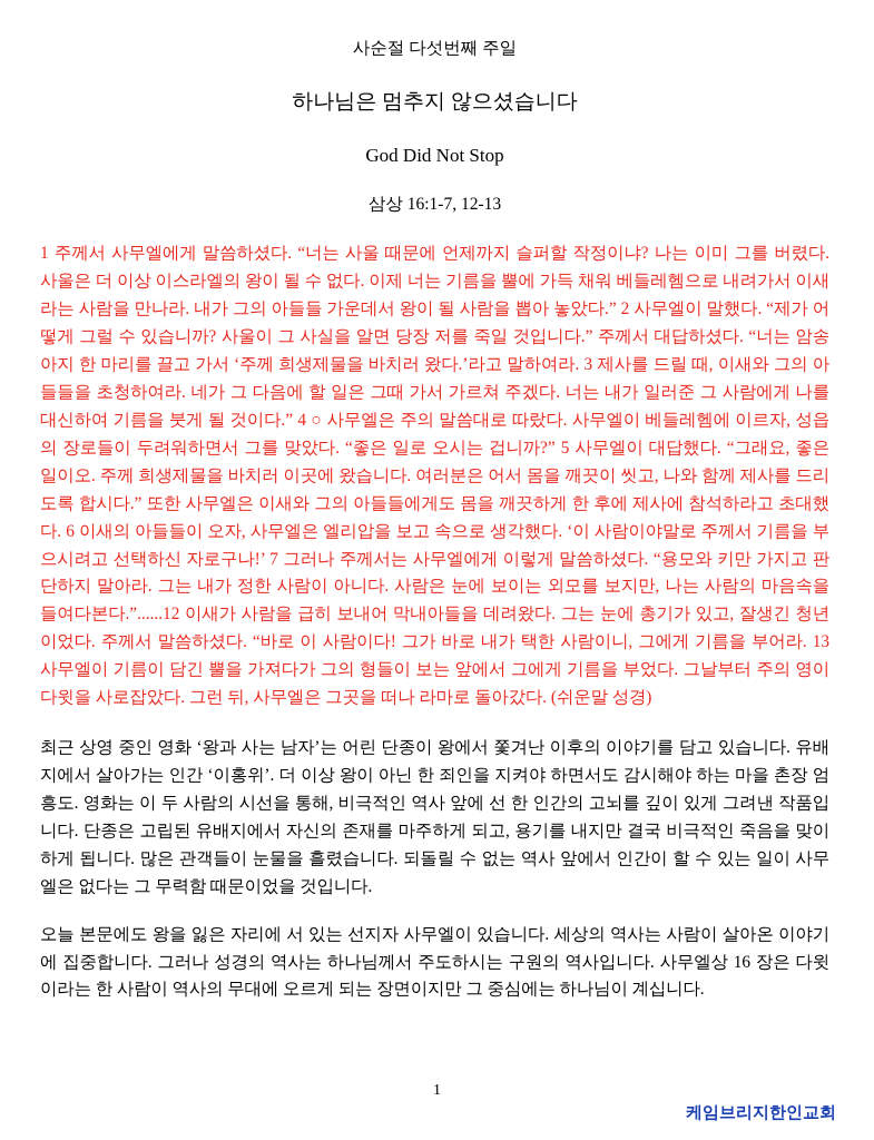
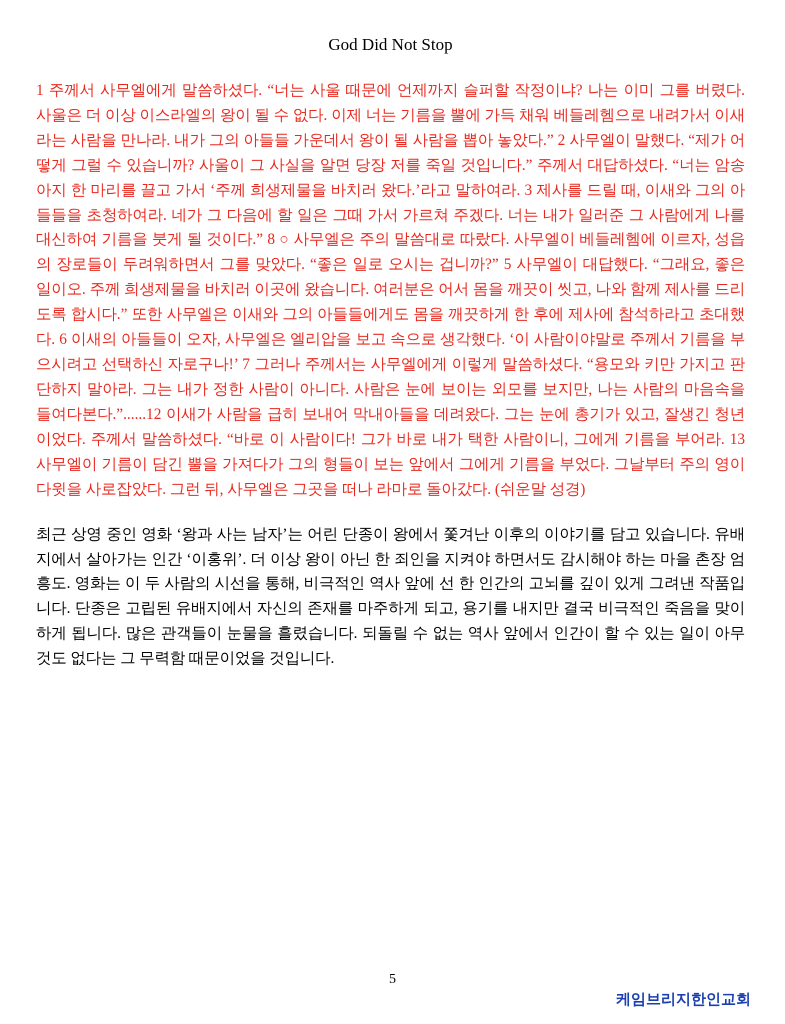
- 사순절 다섯번째 주일
- 하나님은 멈추지 않으셨습니다
  God Did Not Stop
- 삼상 16:1-7, 12-13
- 1 주께서 사무엘에게 말씀하셨다. “너는 사울 때문에 언제까지 슬퍼할 작정이냐? 나는 이미 그를 버렸다. 사울은 더 이상 이스라엘의 왕이 될 수 없다. 이제 너는 기름을 뿔에 가득 채워 베들레헴으로 내려가서 이새라는 사람을 만나라. 내가 그의 아들들 가운데서 왕이 될 사람을 뽑아 놓았다.” 2 사무엘이 말했다. “제가 어떻게 그럴 수 있습니까? 사울이 그 사실을 알면 당장 저를 죽일 것입니다.” 주께서 대답하셨다. “너는 암송아지 한 마리를 끌고 가서 ‘주께 희생제물을 바치러 왔다.’라고 말하여라. 3 제사를 드릴 때, 이새와 그의 아들들을 초청하여라. 네가 그 다음에 할 일은 그때 가서 가르쳐 주겠다. 너는 내가 일러준 그 사람에게 나를 대신하여 기름을 붓게 될 것이다.” 4 ○ 사무엘은 주의 말씀대로 따랐다. 사무엘이 베들레헴에 이르자, 성읍의 장로들이 두려워하면서 그를 맞았다. “좋은 일로 오시는 겁니까?” 5 사무엘이 대답했다. “그래요, 좋은 일이오. 주께 희생제물을 바치러 이곳에 왔습니다. 여러분은 어서 몸을 깨끗이 씻고, 나와 함께 제사를 드리도록 합시다.” 또한 사무엘은 이새와 그의 아들들에게도 몸을 깨끗하게 한 후에 제사에 참석하라고 초대했다. 6 이새의 아들들이 오자, 사무엘은 엘리압을 보고 속으로 생각했다. ‘이 사람이야말로 주께서 기름을 부으시려고 선택하신 자로구나!’ 7 그러나 주께서는 사무엘에게 이렇게 말씀하셨다. “용모와 키만 가지고 판단하지 말아라. 그는 내가 정한 사람이 아니다. 사람은 눈에 보이는 외모를 보지만, 나는 사람의 마음속을 들여다본다.”......12 이새가 사람을 급히 보내어 막내아들을 데려왔다. 그는 눈에 총기가 있고, 잘생긴 청년이었다. 주께서 말씀하셨다. “바로 이 사람이다! 그가 바로 내가 택한 사람이니, 그에게 기름을 부어라. 13 사무엘이 기름이 담긴 뿔을 가져다가 그의 형들이 보는 앞에서 그에게 기름을 부었다. 그날부터 주의 영이 다윗을 사로잡았다. 그런 뒤, 사무엘은 그곳을 떠나 라마로 돌아갔다. (쉬운말 성경)
+ 1 주께서 사무엘에게 말씀하셨다. “너는 사울 때문에 언제까지 슬퍼할 작정이냐? 나는 이미 그를 버렸다. 사울은 더 이상 이스라엘의 왕이 될 수 없다. 이제 너는 기름을 뿔에 가득 채워 베들레헴으로 내려가서 이새라는 사람을 만나라. 내가 그의 아들들 가운데서 왕이 될 사람을 뽑아 놓았다.” 2 사무엘이 말했다. “제가 어떻게 그럴 수 있습니까? 사울이 그 사실을 알면 당장 저를 죽일 것입니다.” 주께서 대답하셨다. “너는 암송아지 한 마리를 끌고 가서 ‘주께 희생제물을 바치러 왔다.’라고 말하여라. 3 제사를 드릴 때, 이새와 그의 아들들을 초청하여라. 네가 그 다음에 할 일은 그때 가서 가르쳐 주겠다. 너는 내가 일러준 그 사람에게 나를 대신하여 기름을 붓게 될 것이다.” 8 ○ 사무엘은 주의 말씀대로 따랐다. 사무엘이 베들레헴에 이르자, 성읍의 장로들이 두려워하면서 그를 맞았다. “좋은 일로 오시는 겁니까?” 5 사무엘이 대답했다. “그래요, 좋은 일이오. 주께 희생제물을 바치러 이곳에 왔습니다. 여러분은 어서 몸을 깨끗이 씻고, 나와 함께 제사를 드리도록 합시다.” 또한 사무엘은 이새와 그의 아들들에게도 몸을 깨끗하게 한 후에 제사에 참석하라고 초대했다. 6 이새의 아들들이 오자, 사무엘은 엘리압을 보고 속으로 생각했다. ‘이 사람이야말로 주께서 기름을 부으시려고 선택하신 자로구나!’ 7 그러나 주께서는 사무엘에게 이렇게 말씀하셨다. “용모와 키만 가지고 판단하지 말아라. 그는 내가 정한 사람이 아니다. 사람은 눈에 보이는 외모를 보지만, 나는 사람의 마음속을 들여다본다.”......12 이새가 사람을 급히 보내어 막내아들을 데려왔다. 그는 눈에 총기가 있고, 잘생긴 청년이었다. 주께서 말씀하셨다. “바로 이 사람이다! 그가 바로 내가 택한 사람이니, 그에게 기름을 부어라. 13 사무엘이 기름이 담긴 뿔을 가져다가 그의 형들이 보는 앞에서 그에게 기름을 부었다. 그날부터 주의 영이 다윗을 사로잡았다. 그런 뒤, 사무엘은 그곳을 떠나 라마로 돌아갔다. (쉬운말 성경)
- 최근 상영 중인 영화 ‘왕과 사는 남자’는 어린 단종이 왕에서 쫓겨난 이후의 이야기를 담고 있습니다. 유배지에서 살아가는 인간 ‘이홍위’. 더 이상 왕이 아닌 한 죄인을 지켜야 하면서도 감시해야 하는 마을 촌장 엄흥도. 영화는 이 두 사람의 시선을 통해, 비극적인 역사 앞에 선 한 인간의 고뇌를 깊이 있게 그려낸 작품입니다. 단종은 고립된 유배지에서 자신의 존재를 마주하게 되고, 용기를 내지만 결국 비극적인 죽음을 맞이하게 됩니다. 많은 관객들이 눈물을 흘렸습니다. 되돌릴 수 없는 역사 앞에서 인간이 할 수 있는 일이 사무엘은 없다는 그 무력함 때문이었을 것입니다.
+ 최근 상영 중인 영화 ‘왕과 사는 남자’는 어린 단종이 왕에서 쫓겨난 이후의 이야기를 담고 있습니다. 유배지에서 살아가는 인간 ‘이홍위’. 더 이상 왕이 아닌 한 죄인을 지켜야 하면서도 감시해야 하는 마을 촌장 엄흥도. 영화는 이 두 사람의 시선을 통해, 비극적인 역사 앞에 선 한 인간의 고뇌를 깊이 있게 그려낸 작품입니다. 단종은 고립된 유배지에서 자신의 존재를 마주하게 되고, 용기를 내지만 결국 비극적인 죽음을 맞이하게 됩니다. 많은 관객들이 눈물을 흘렸습니다. 되돌릴 수 없는 역사 앞에서 인간이 할 수 있는 일이 아무것도 없다는 그 무력함 때문이었을 것입니다.
- 오늘 본문에도 왕을 잃은 자리에 서 있는 선지자 사무엘이 있습니다. 세상의 역사는 사람이 살아온 이야기에 집중합니다. 그러나 성경의 역사는 하나님께서 주도하시는 구원의 역사입니다. 사무엘상 16 장은 다윗이라는 한 사람이 역사의 무대에 오르게 되는 장면이지만 그 중심에는 하나님이 계십니다.
- 1
+ 5
  케임브리지한인교회
